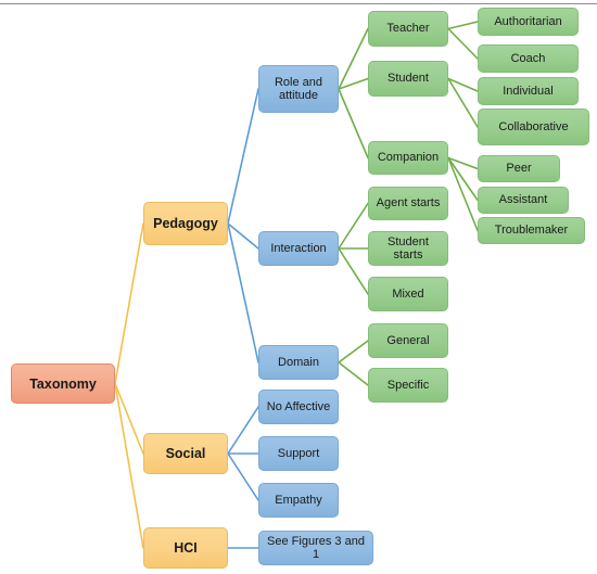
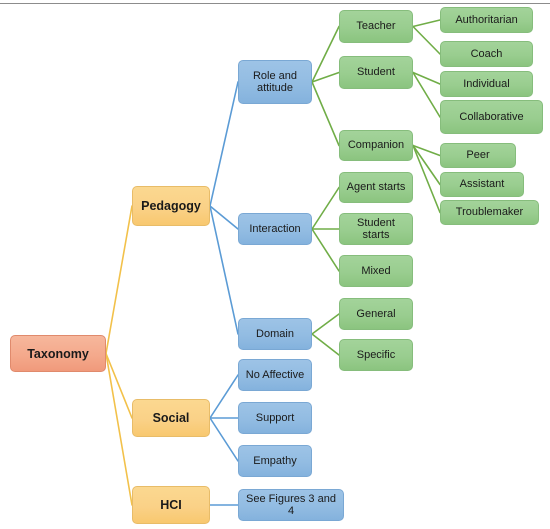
  Taxonomy
  Pedagogy
  Social
  HCI
  Role and attitude
  Interaction
  Domain
  No Affective
  Support
  Empathy
- See Figures 3 and 1
+ See Figures 3 and 4
  Teacher
  Student
  Companion
  Agent starts
  Student starts
  Mixed
  General
  Specific
  Authoritarian
  Coach
  Individual
  Collaborative
  Peer
  Assistant
  Troublemaker
